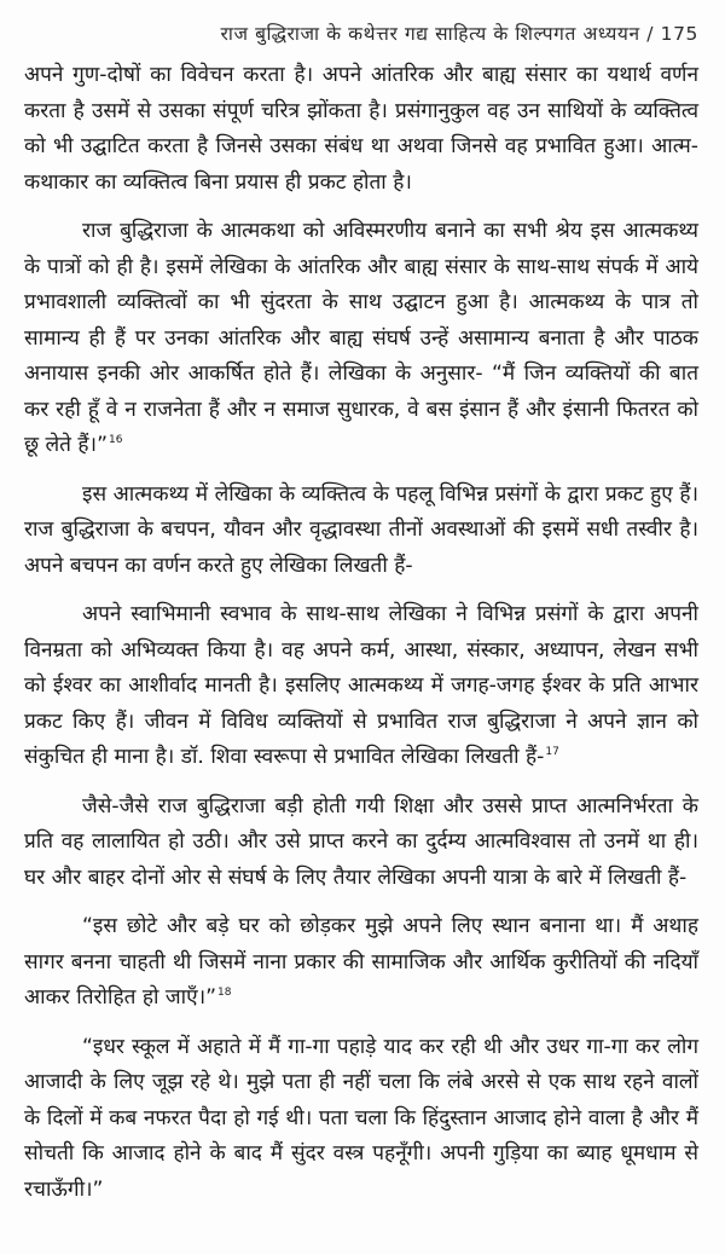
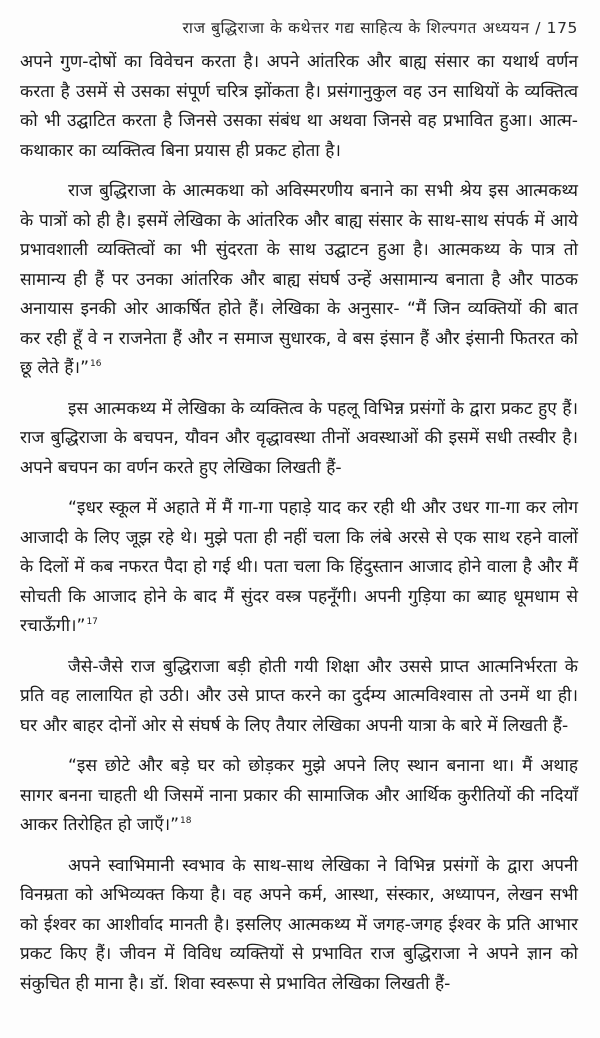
  राज बुद्धिराजा के कथेत्तर गद्य साहित्य के शिल्पगत अध्ययन / 175
  अपने गुण-दोषों का विवेचन करता है। अपने आंतरिक और बाह्य संसार का यथार्थ वर्णन करता है उसमें से उसका संपूर्ण चरित्र झोंकता है। प्रसंगानुकुल वह उन साथियों के व्यक्तित्व को भी उद्घाटित करता है जिनसे उसका संबंध था अथवा जिनसे वह प्रभावित हुआ। आत्म-कथाकार का व्यक्तित्व बिना प्रयास ही प्रकट होता है।
  राज बुद्धिराजा के आत्मकथा को अविस्मरणीय बनाने का सभी श्रेय इस आत्मकथ्य के पात्रों को ही है। इसमें लेखिका के आंतरिक और बाह्य संसार के साथ-साथ संपर्क में आये प्रभावशाली व्यक्तित्वों का भी सुंदरता के साथ उद्घाटन हुआ है। आत्मकथ्य के पात्र तो सामान्य ही हैं पर उनका आंतरिक और बाह्य संघर्ष उन्हें असामान्य बनाता है और पाठक अनायास इनकी ओर आकर्षित होते हैं। लेखिका के अनुसार- “मैं जिन व्यक्तियों की बात कर रही हूँ वे न राजनेता हैं और न समाज सुधारक, वे बस इंसान हैं और इंसानी फितरत को छू लेते हैं।”16
  इस आत्मकथ्य में लेखिका के व्यक्तित्व के पहलू विभिन्न प्रसंगों के द्वारा प्रकट हुए हैं। राज बुद्धिराजा के बचपन, यौवन और वृद्धावस्था तीनों अवस्थाओं की इसमें सधी तस्वीर है। अपने बचपन का वर्णन करते हुए लेखिका लिखती हैं-
- अपने स्वाभिमानी स्वभाव के साथ-साथ लेखिका ने विभिन्न प्रसंगों के द्वारा अपनी विनम्रता को अभिव्यक्त किया है। वह अपने कर्म, आस्था, संस्कार, अध्यापन, लेखन सभी को ईश्वर का आशीर्वाद मानती है। इसलिए आत्मकथ्य में जगह-जगह ईश्वर के प्रति आभार प्रकट किए हैं। जीवन में विविध व्यक्तियों से प्रभावित राज बुद्धिराजा ने अपने ज्ञान को संकुचित ही माना है। डॉ. शिवा स्वरूपा से प्रभावित लेखिका लिखती हैं-17
+ “इधर स्कूल में अहाते में मैं गा-गा पहाड़े याद कर रही थी और उधर गा-गा कर लोग आजादी के लिए जूझ रहे थे। मुझे पता ही नहीं चला कि लंबे अरसे से एक साथ रहने वालों के दिलों में कब नफरत पैदा हो गई थी। पता चला कि हिंदुस्तान आजाद होने वाला है और मैं सोचती कि आजाद होने के बाद मैं सुंदर वस्त्र पहनूँगी। अपनी गुड़िया का ब्याह धूमधाम से रचाऊँगी।”17
  जैसे-जैसे राज बुद्धिराजा बड़ी होती गयी शिक्षा और उससे प्राप्त आत्मनिर्भरता के प्रति वह लालायित हो उठी। और उसे प्राप्त करने का दुर्दम्य आत्मविश्वास तो उनमें था ही। घर और बाहर दोनों ओर से संघर्ष के लिए तैयार लेखिका अपनी यात्रा के बारे में लिखती हैं-
  “इस छोटे और बड़े घर को छोड़कर मुझे अपने लिए स्थान बनाना था। मैं अथाह सागर बनना चाहती थी जिसमें नाना प्रकार की सामाजिक और आर्थिक कुरीतियों की नदियाँ आकर तिरोहित हो जाएँ।”18
- “इधर स्कूल में अहाते में मैं गा-गा पहाड़े याद कर रही थी और उधर गा-गा कर लोग आजादी के लिए जूझ रहे थे। मुझे पता ही नहीं चला कि लंबे अरसे से एक साथ रहने वालों के दिलों में कब नफरत पैदा हो गई थी। पता चला कि हिंदुस्तान आजाद होने वाला है और मैं सोचती कि आजाद होने के बाद मैं सुंदर वस्त्र पहनूँगी। अपनी गुड़िया का ब्याह धूमधाम से रचाऊँगी।”
+ अपने स्वाभिमानी स्वभाव के साथ-साथ लेखिका ने विभिन्न प्रसंगों के द्वारा अपनी विनम्रता को अभिव्यक्त किया है। वह अपने कर्म, आस्था, संस्कार, अध्यापन, लेखन सभी को ईश्वर का आशीर्वाद मानती है। इसलिए आत्मकथ्य में जगह-जगह ईश्वर के प्रति आभार प्रकट किए हैं। जीवन में विविध व्यक्तियों से प्रभावित राज बुद्धिराजा ने अपने ज्ञान को संकुचित ही माना है। डॉ. शिवा स्वरूपा से प्रभावित लेखिका लिखती हैं-
